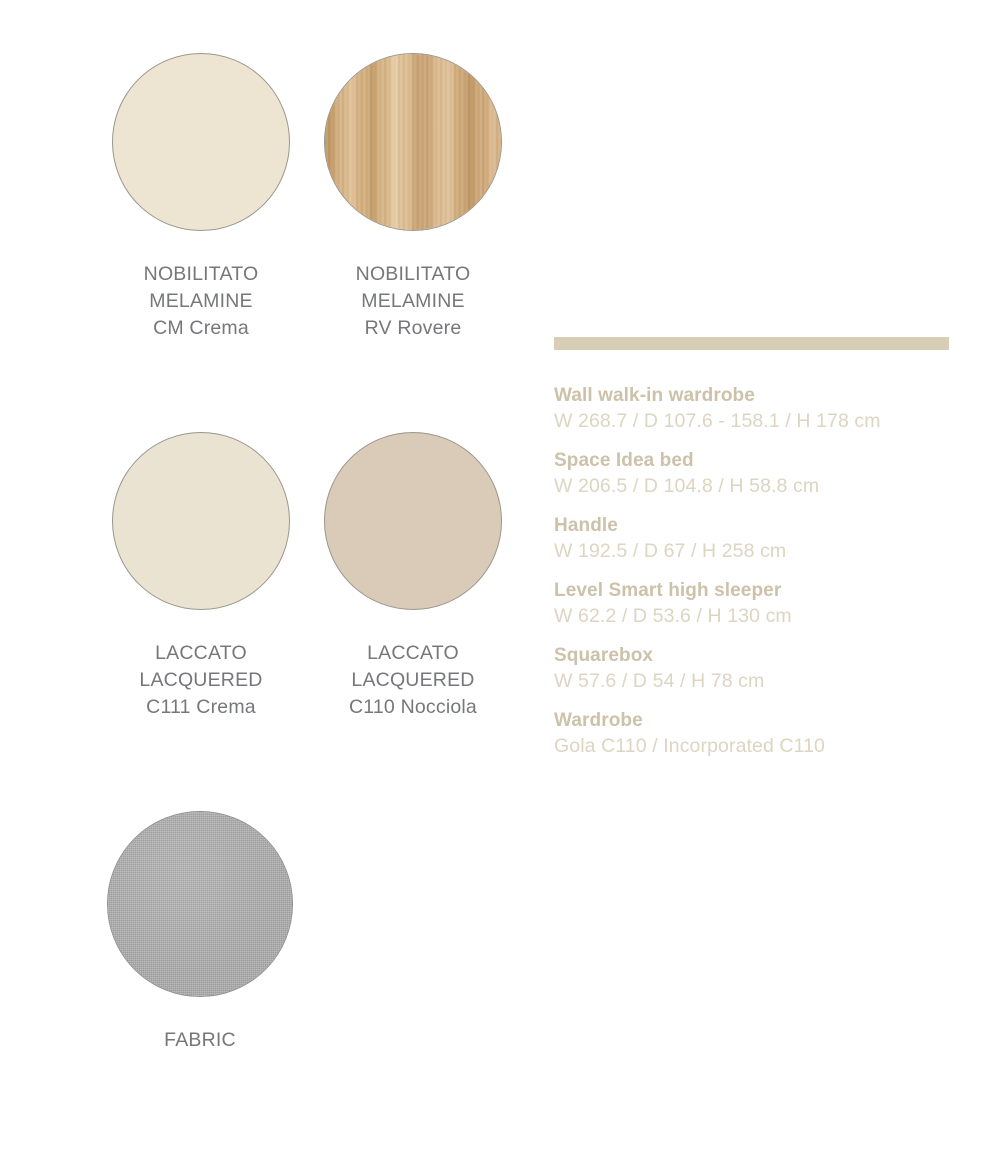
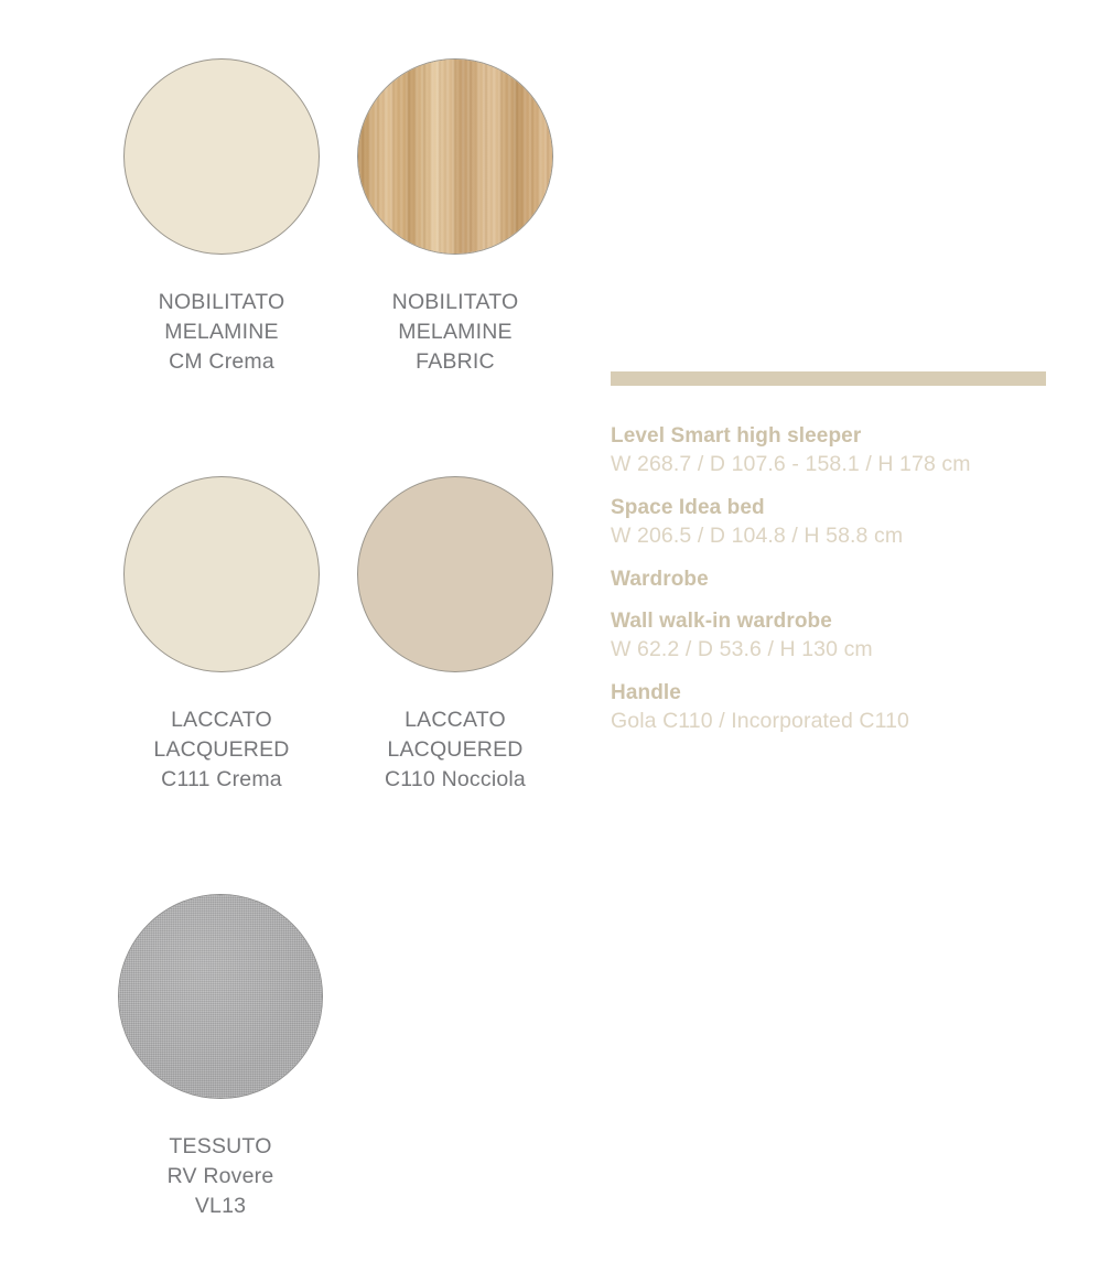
  NOBILITATO
  MELAMINE
  CM Crema
  NOBILITATO
  MELAMINE
- RV Rovere
+ FABRIC
  LACCATO
  LACQUERED
  C111 Crema
  LACCATO
  LACQUERED
  C110 Nocciola
+ TESSUTO
- FABRIC
+ RV Rovere
+ VL13
- Wall walk-in wardrobe
+ Level Smart high sleeper
  W 268.7 / D 107.6 - 158.1 / H 178 cm
  Space Idea bed
  W 206.5 / D 104.8 / H 58.8 cm
- Handle
+ Wardrobe
- W 192.5 / D 67 / H 258 cm
- Level Smart high sleeper
+ Wall walk-in wardrobe
  W 62.2 / D 53.6 / H 130 cm
- Squarebox
- W 57.6 / D 54 / H 78 cm
- Wardrobe
+ Handle
  Gola C110 / Incorporated C110
